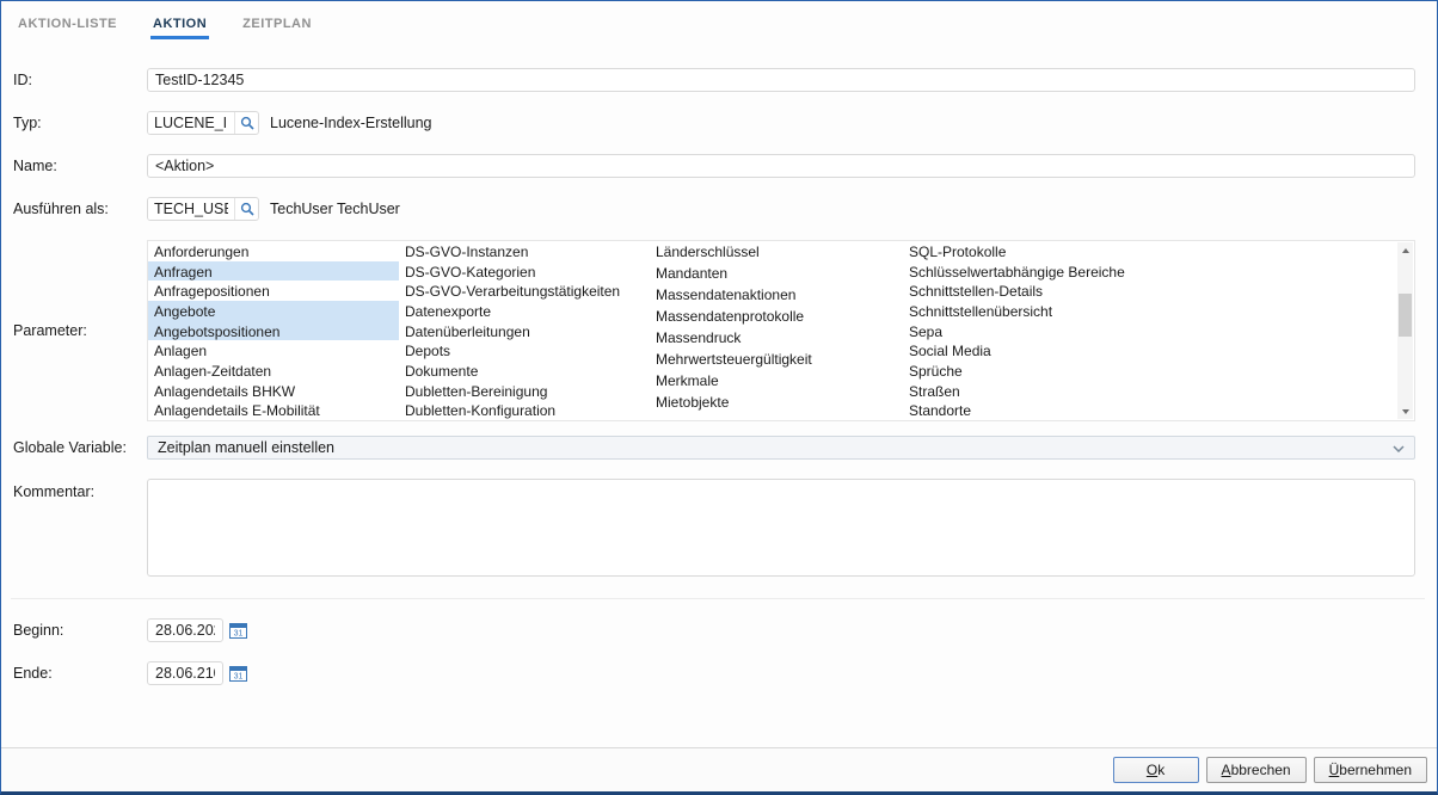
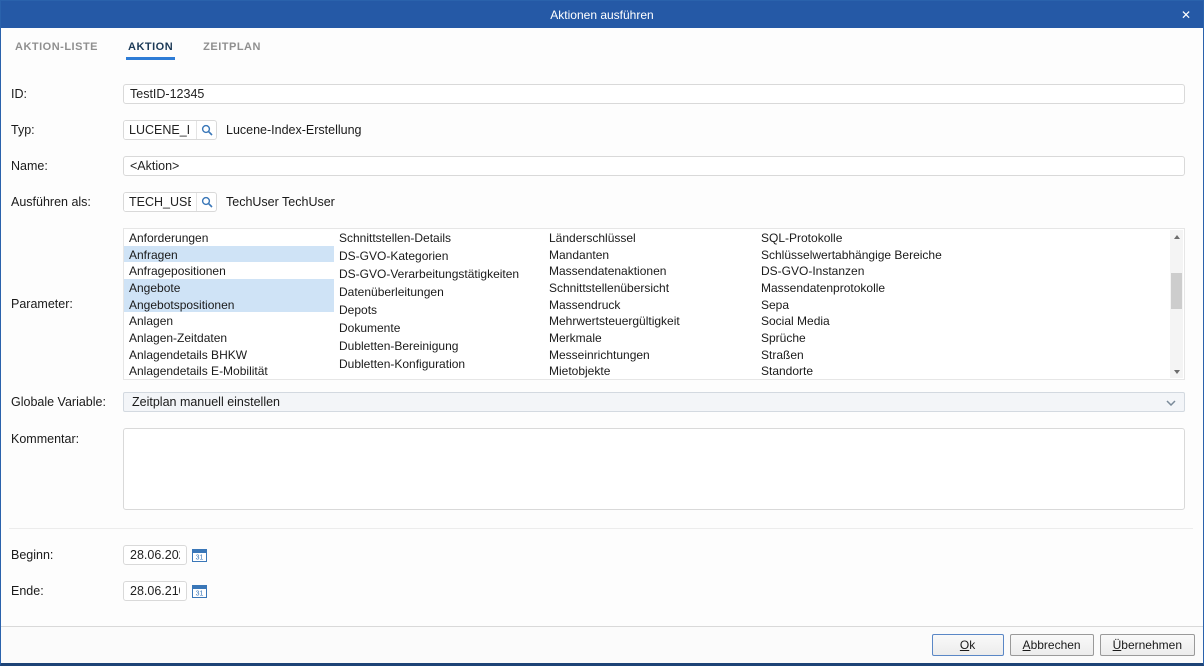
+ Aktionen ausführen
+ ✕
  AKTION-LISTE
  AKTION
  ZEITPLAN
  ID:
  TestID-12345
  Typ:
  LUCENE_I
  Lucene-Index-Erstellung
  Name:
  <Aktion>
  Ausführen als:
  TECH_US
  TechUser TechUser
  Parameter:
  Anforderungen
  Anfragen
  Anfragepositionen
  Angebote
  Angebotspositionen
  Anlagen
  Anlagen-Zeitdaten
  Anlagendetails BHKW
  Anlagendetails E-Mobilität
- DS-GVO-Instanzen
+ Schnittstellen-Details
  DS-GVO-Kategorien
  DS-GVO-Verarbeitungstätigkeiten
- Datenexporte
  Datenüberleitungen
  Depots
  Dokumente
  Dubletten-Bereinigung
  Dubletten-Konfiguration
  Länderschlüssel
  Mandanten
  Massendatenaktionen
- Massendatenprotokolle
+ Schnittstellenübersicht
  Massendruck
  Mehrwertsteuergültigkeit
  Merkmale
+ Messeinrichtungen
  Mietobjekte
  SQL-Protokolle
  Schlüsselwertabhängige Bereiche
- Schnittstellen-Details
+ DS-GVO-Instanzen
- Schnittstellenübersicht
+ Massendatenprotokolle
  Sepa
  Social Media
  Sprüche
  Straßen
  Standorte
  Globale Variable:
  Zeitplan manuell einstellen
  Kommentar:
  Beginn:
  28.06.20
  Ende:
  28.06.21
  Ok
  Abbrechen
  Übernehmen
